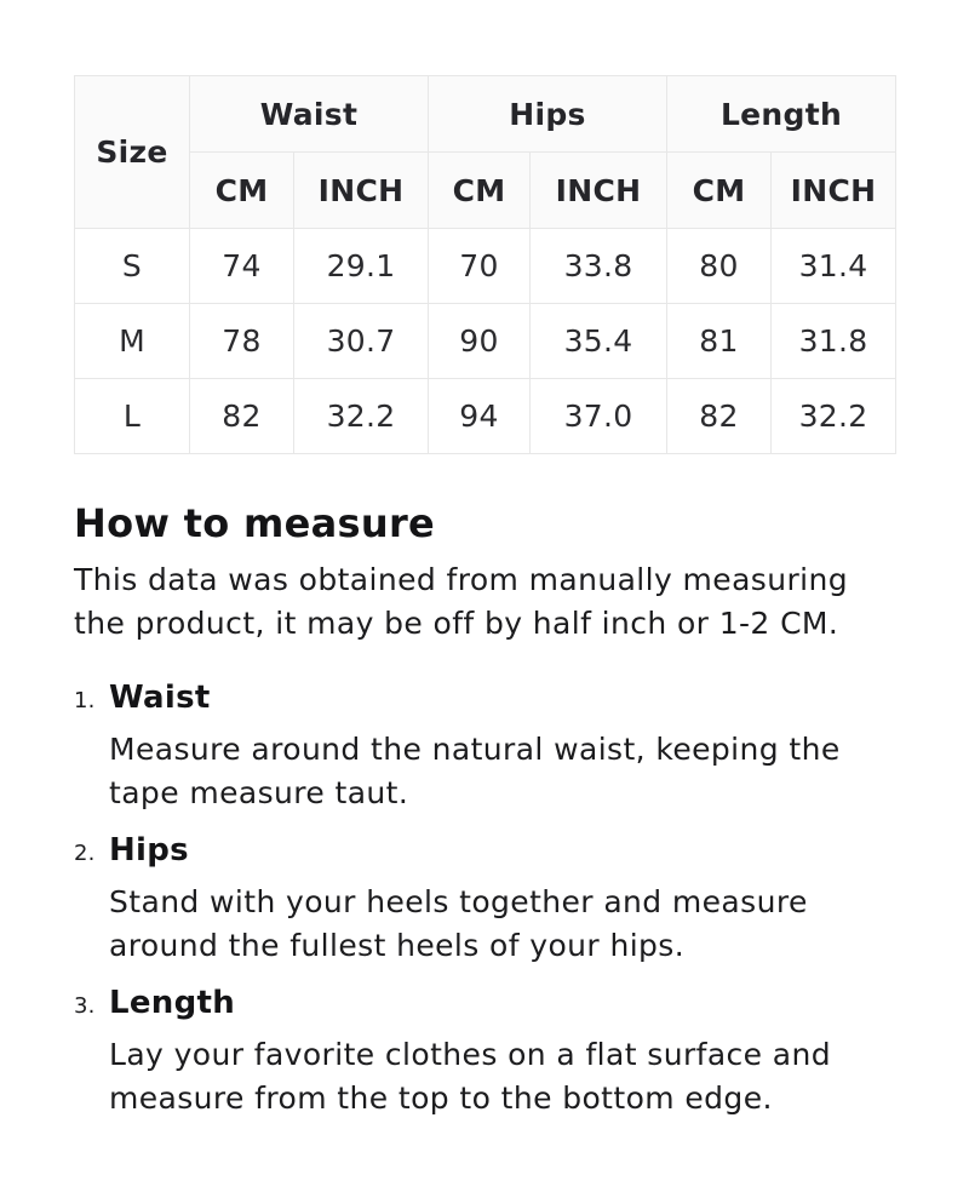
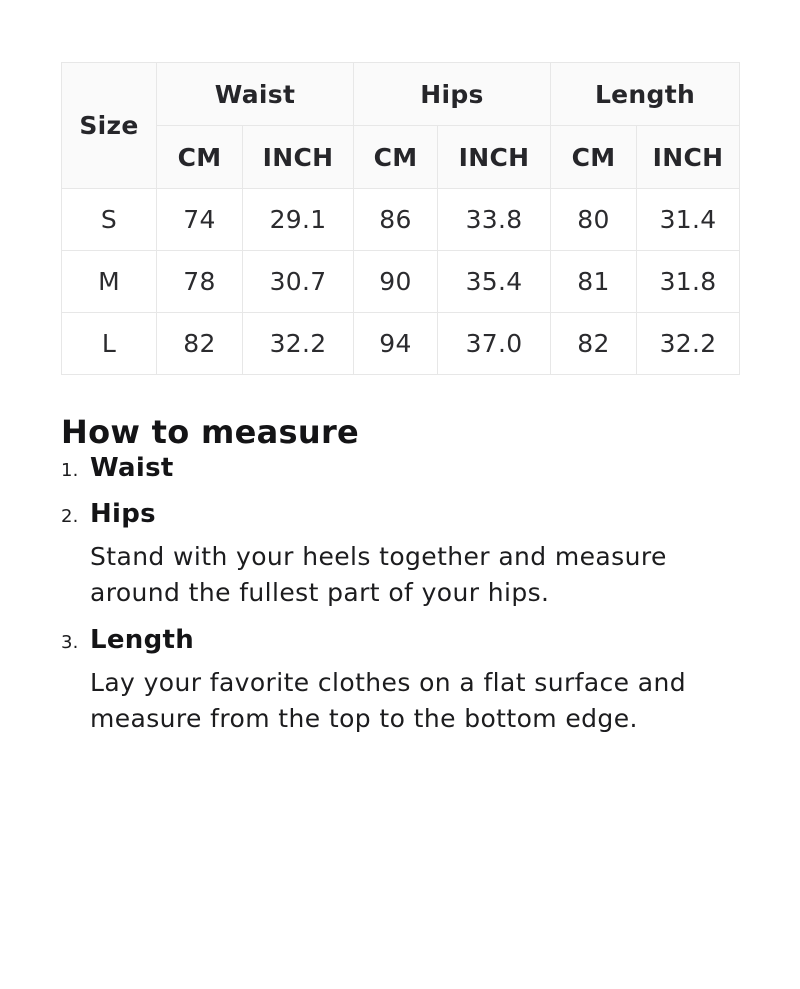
  Size	Waist	Hips	Length
  CM	INCH	CM	INCH	CM	INCH
- S	74	29.1	70	33.8	80	31.4
+ S	74	29.1	86	33.8	80	31.4
  M	78	30.7	90	35.4	81	31.8
  L	82	32.2	94	37.0	82	32.2
  How to measure
- This data was obtained from manually measuring the product, it may be off by half inch or 1-2 CM.
  1.
  Waist
- Measure around the natural waist, keeping the tape measure taut.
  2.
  Hips
- Stand with your heels together and measure around the fullest heels of your hips.
+ Stand with your heels together and measure around the fullest part of your hips.
  3.
  Length
  Lay your favorite clothes on a flat surface and measure from the top to the bottom edge.
